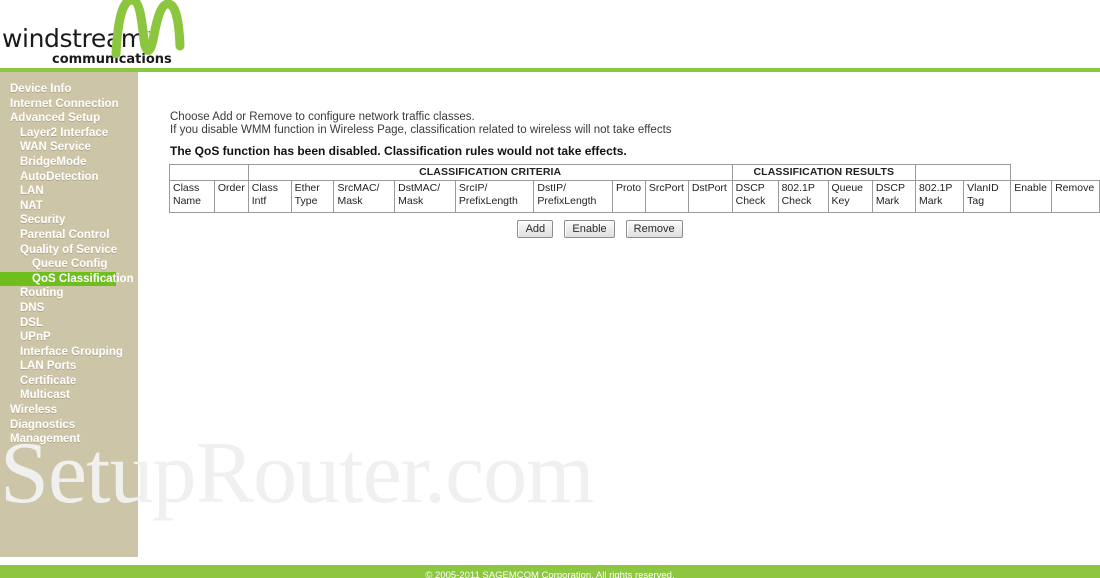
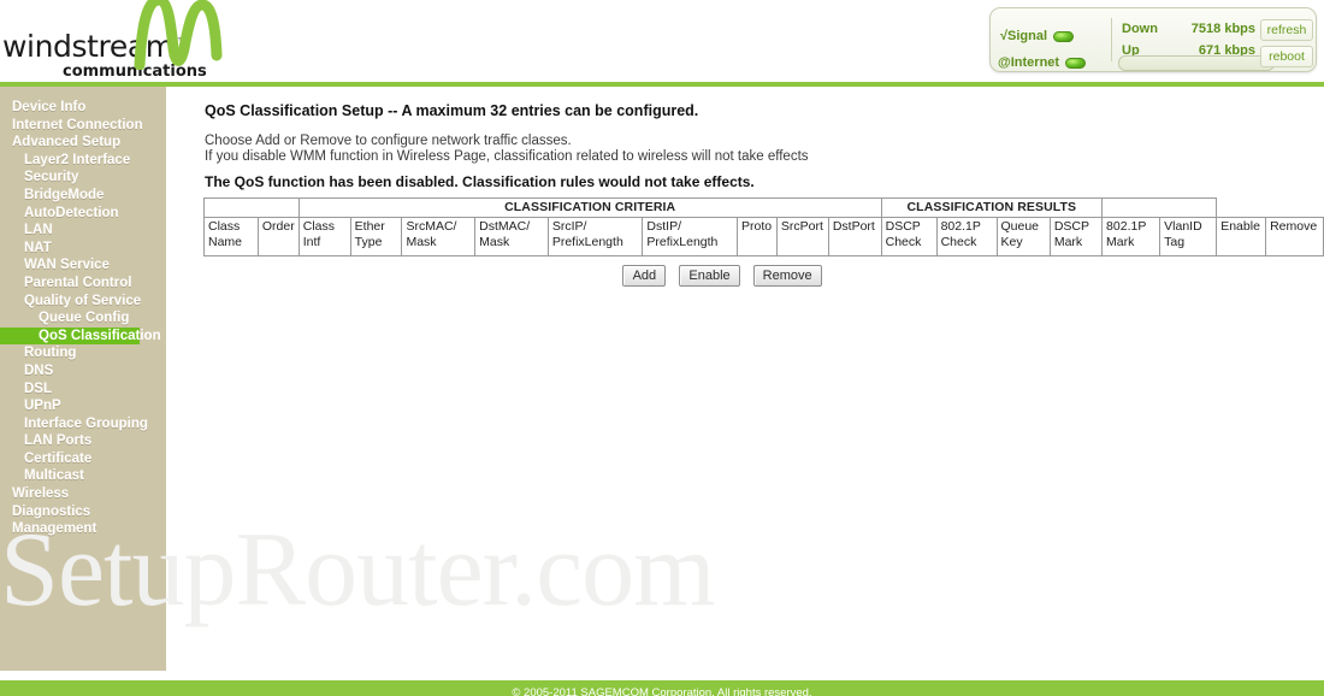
  windstrem™
  communications
+ √Signal
+ @Internet
+ Down
+ 7518 kbps
+ Up
+ 671 kbps
+ refresh
+ reboot
  Device Info
  Internet Connection
  Advanced Setup
  Layer2 Interface
- WAN Service
+ Security
  BridgeMode
  AutoDetection
  LAN
  NAT
- Security
+ WAN Service
  Parental Control
  Quality of Service
  Queue Config
  QoS Classification
  Routing
  DNS
  DSL
  UPnP
  Interface Grouping
  LAN Ports
  Certificate
  Multicast
  Wireless
  Diagnostics
  Management
  SetupRouter.com
+ QoS Classification Setup -- A maximum 32 entries can be configured.
  Choose Add or Remove to configure network traffic classes.
  If you disable WMM function in Wireless Page, classification related to wireless will not take effects
  The QoS function has been disabled. Classification rules would not take effects.
  	CLASSIFICATION CRITERIA	CLASSIFICATION RESULTS
  Class Name	Order	Class Intf	Ether Type	SrcMAC/ Mask	DstMAC/ Mask	SrcIP/ PrefixLength	DstIP/ PrefixLength	Proto	SrcPort	DstPort	DSCP Check	802.1P Check	Queue Key	DSCP Mark	802.1P Mark	VlanID Tag	Enable	Remove
  Add
  Enable
  Remove
  © 2005-2011 SAGEMCOM Corporation. All rights reserved.
